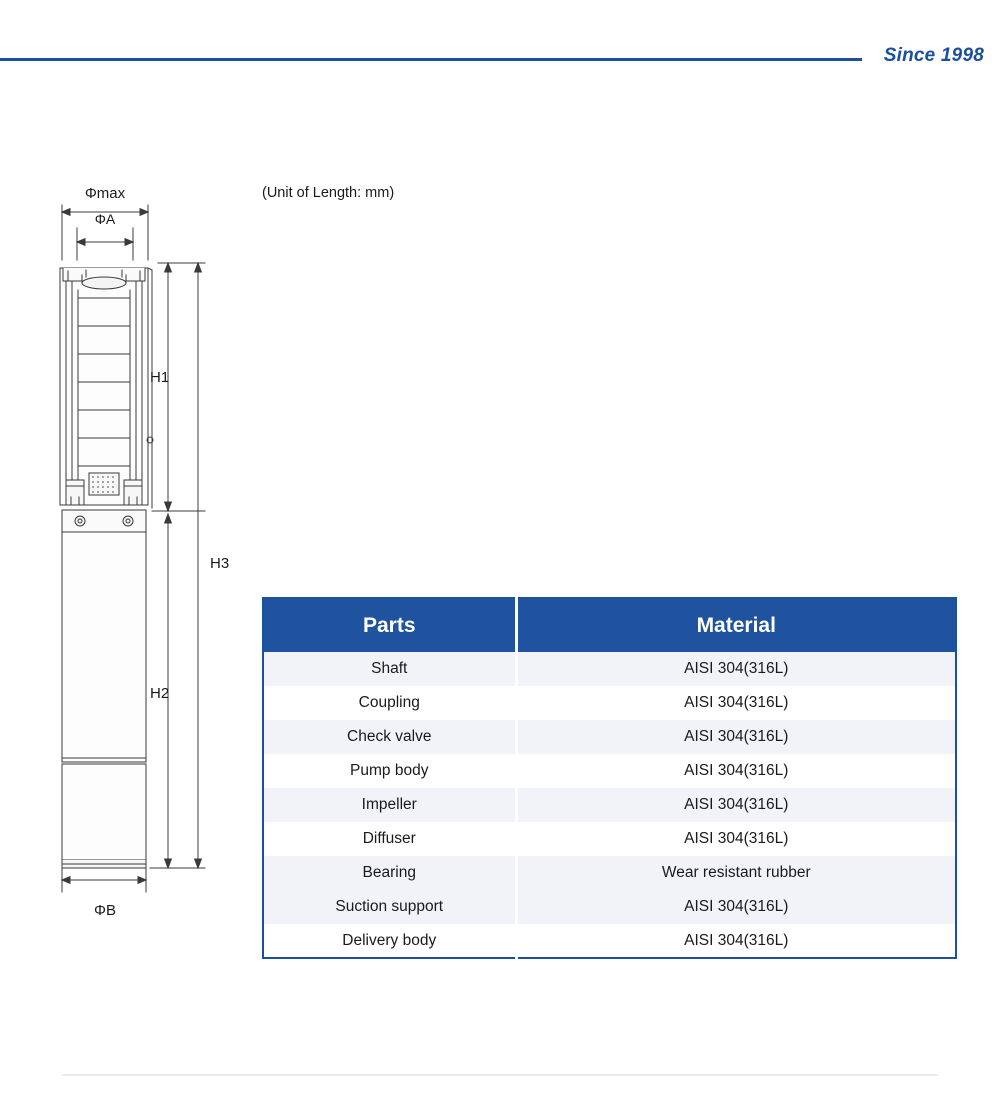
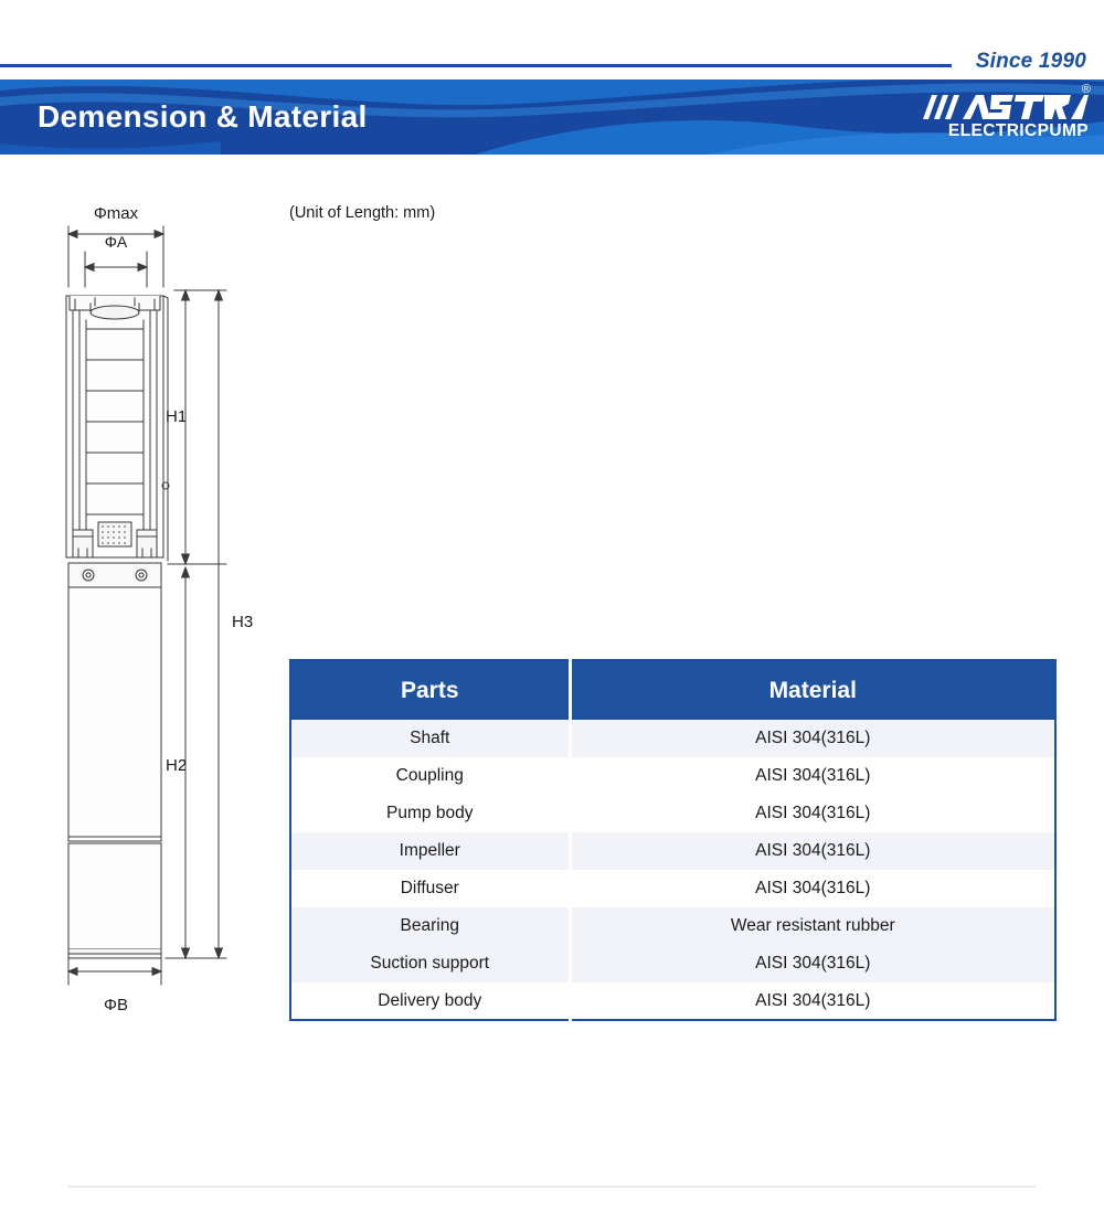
- Since 1998
+ Since 1990
+ Demension & Material
+ ®
+ ELECTRICPUMP
  Φmax
  ΦA
  ΦB
  H1
  H2
  H3
  (Unit of Length: mm)
  Parts	Material
  Shaft	AISI 304(316L)
  Coupling	AISI 304(316L)
- Check valve	AISI 304(316L)
  Pump body	AISI 304(316L)
  Impeller	AISI 304(316L)
  Diffuser	AISI 304(316L)
  Bearing	Wear resistant rubber
  Suction support	AISI 304(316L)
  Delivery body	AISI 304(316L)
